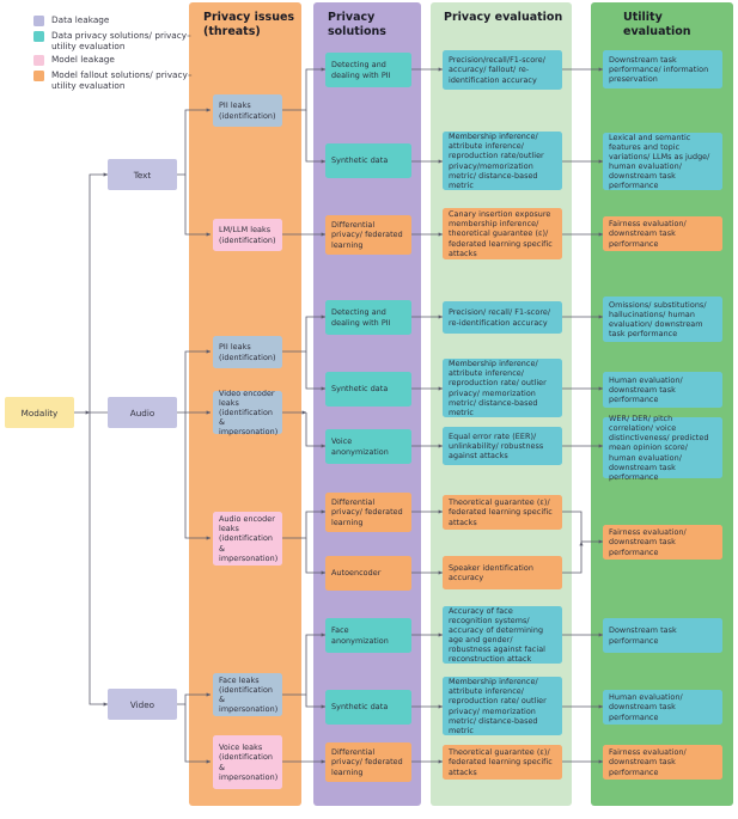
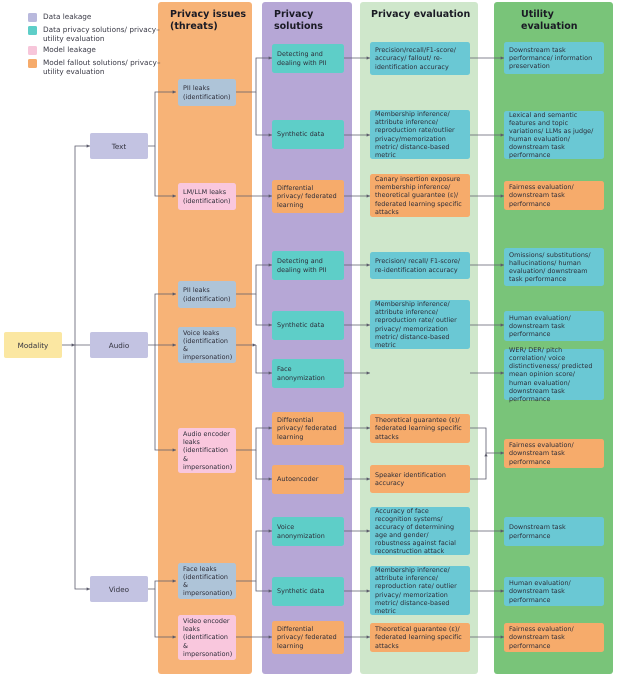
  Privacy issues (threats)
  Privacy solutions
  Privacy evaluation
  Utility evaluation
  Data leakage
  Data privacy solutions/ privacy–utility evaluation
  Model leakage
  Model fallout solutions/ privacy–utility evaluation
  Modality
  Text
  Audio
  Video
  PII leaks (identification)
  LM/LLM leaks (identification)
  PII leaks (identification)
- Video encoder leaks (identification & impersonation)
+ Voice leaks (identification & impersonation)
  Audio encoder leaks (identification & impersonation)
  Face leaks (identification & impersonation)
- Voice leaks (identification & impersonation)
+ Video encoder leaks (identification & impersonation)
  Detecting and dealing with PII
  Synthetic data
  Differential privacy/ federated learning
  Detecting and dealing with PII
  Synthetic data
- Voice anonymization
+ Face anonymization
  Differential privacy/ federated learning
  Autoencoder
- Face anonymization
+ Voice anonymization
  Synthetic data
  Differential privacy/ federated learning
  Precision/recall/F1-score/ accuracy/ fallout/ re-identification accuracy
  Membership inference/ attribute inference/ reproduction rate/outlier privacy/memorization metric/ distance-based metric
  Canary insertion exposure membership inference/ theoretical guarantee (ε)/ federated learning specific attacks
  Precision/ recall/ F1-score/ re-identification accuracy
  Membership inference/ attribute inference/ reproduction rate/ outlier privacy/ memorization metric/ distance-based metric
- Equal error rate (EER)/ unlinkability/ robustness against attacks
  Theoretical guarantee (ε)/ federated learning specific attacks
  Speaker identification accuracy
  Accuracy of face recognition systems/ accuracy of determining age and gender/ robustness against facial reconstruction attack
  Membership inference/ attribute inference/ reproduction rate/ outlier privacy/ memorization metric/ distance-based metric
  Theoretical guarantee (ε)/ federated learning specific attacks
  Downstream task performance/ information preservation
  Lexical and semantic features and topic variations/ LLMs as judge/ human evaluation/ downstream task performance
  Fairness evaluation/ downstream task performance
  Omissions/ substitutions/ hallucinations/ human evaluation/ downstream task performance
  Human evaluation/ downstream task performance
  WER/ DER/ pitch correlation/ voice distinctiveness/ predicted mean opinion score/ human evaluation/ downstream task performance
  Fairness evaluation/ downstream task performance
  Downstream task performance
  Human evaluation/ downstream task performance
  Fairness evaluation/ downstream task performance
